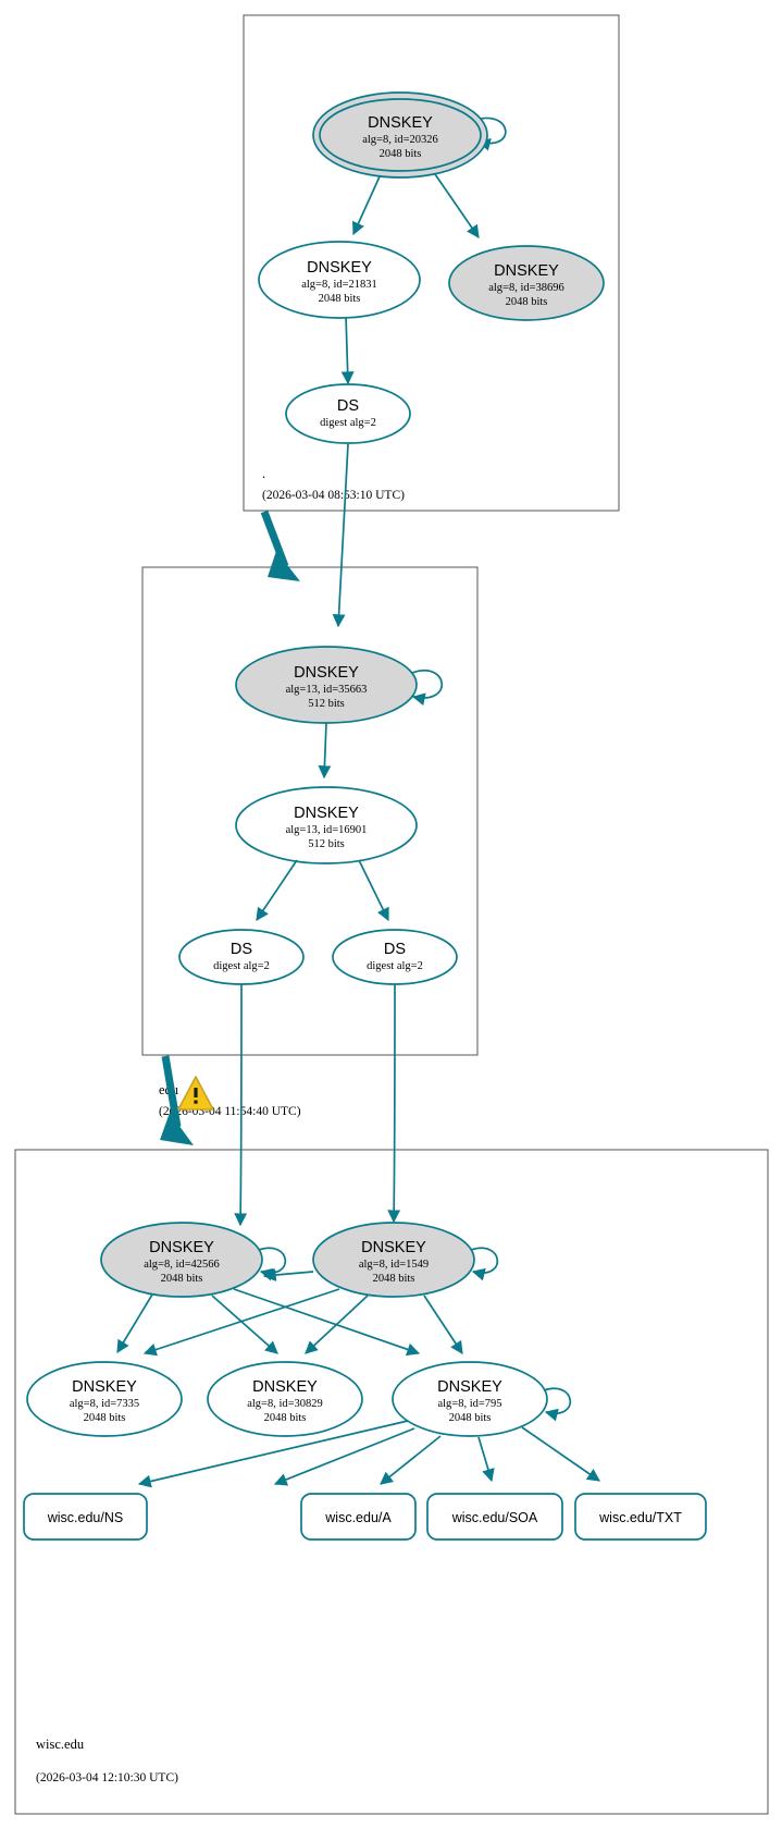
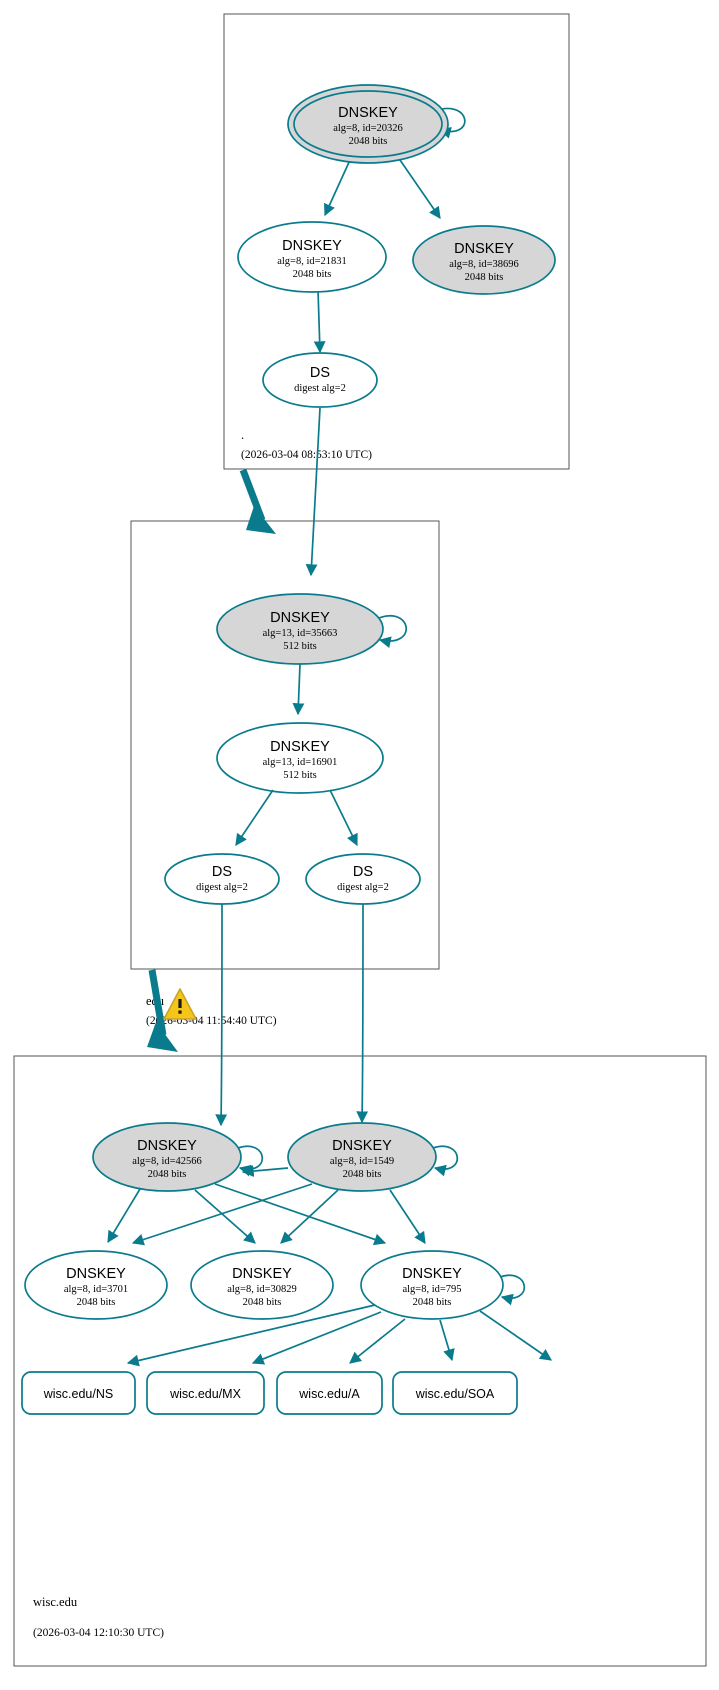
  .
  (2026-03-04 08:53:10 UTC)
  DNSKEY
  alg=8, id=20326
  2048 bits
  DNSKEY
  alg=8, id=21831
  2048 bits
  DNSKEY
  alg=8, id=38696
  2048 bits
  DS
  digest alg=2
  (226-03-04 11:54:40 UTC)
  DNSKEY
  alg=13, id=35663
  512 bits
  DNSKEY
  alg=13, id=16901
  512 bits
  DS
  digest alg=2
  DS
  digest alg=2
  wisc.edu
  (2026-03-04 12:10:30 UTC)
  DNSKEY
  alg=8, id=42566
  2048 bits
  DNSKEY
  alg=8, id=1549
  2048 bits
  DNSKEY
- alg=8, id=7335
+ alg=8, id=3701
  2048 bits
  DNSKEY
  alg=8, id=30829
  2048 bits
  DNSKEY
  alg=8, id=795
  2048 bits
  wisc.edu/NS
+ wisc.edu/MX
  wisc.edu/A
  wisc.edu/SOA
- wisc.edu/TXT
